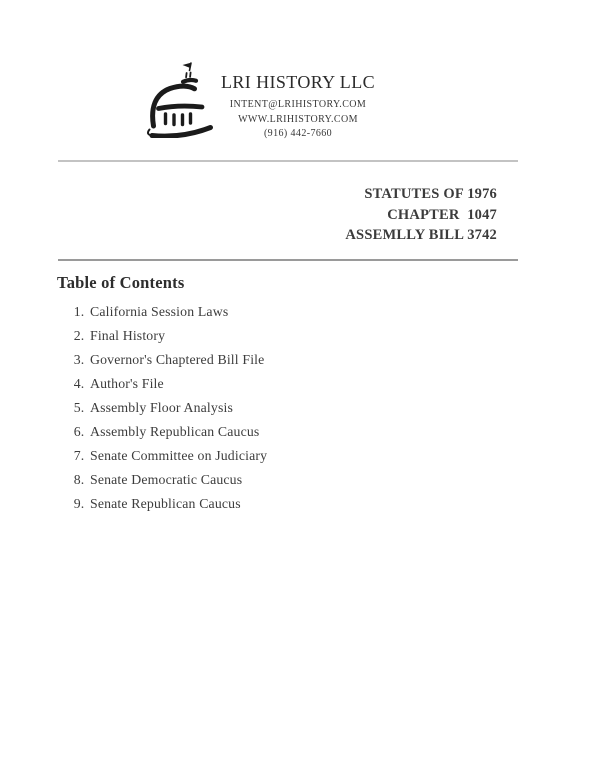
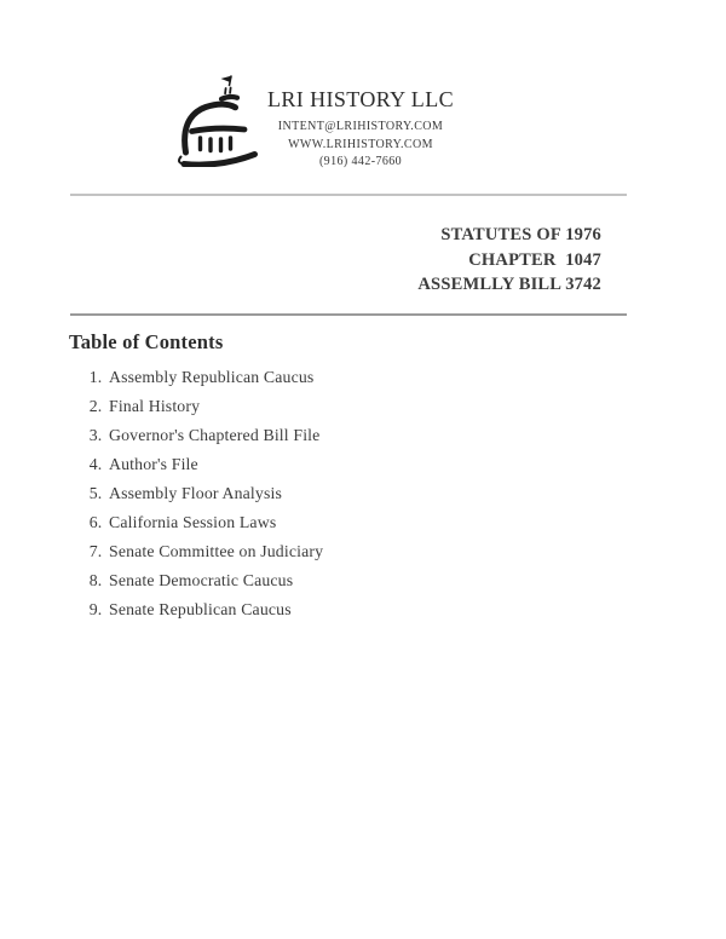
  LRI HISTORY LLC
  INTENT@LRIHISTORY.COM
  WWW.LRIHISTORY.COM
  (916) 442-7660
  STATUTES OF 1976
  CHAPTER 1047
  ASSEMLLY BILL 3742
  Table of Contents
- California Session Laws
+ Assembly Republican Caucus
  Final History
  Governor's Chaptered Bill File
  Author's File
  Assembly Floor Analysis
- Assembly Republican Caucus
+ California Session Laws
  Senate Committee on Judiciary
  Senate Democratic Caucus
  Senate Republican Caucus
